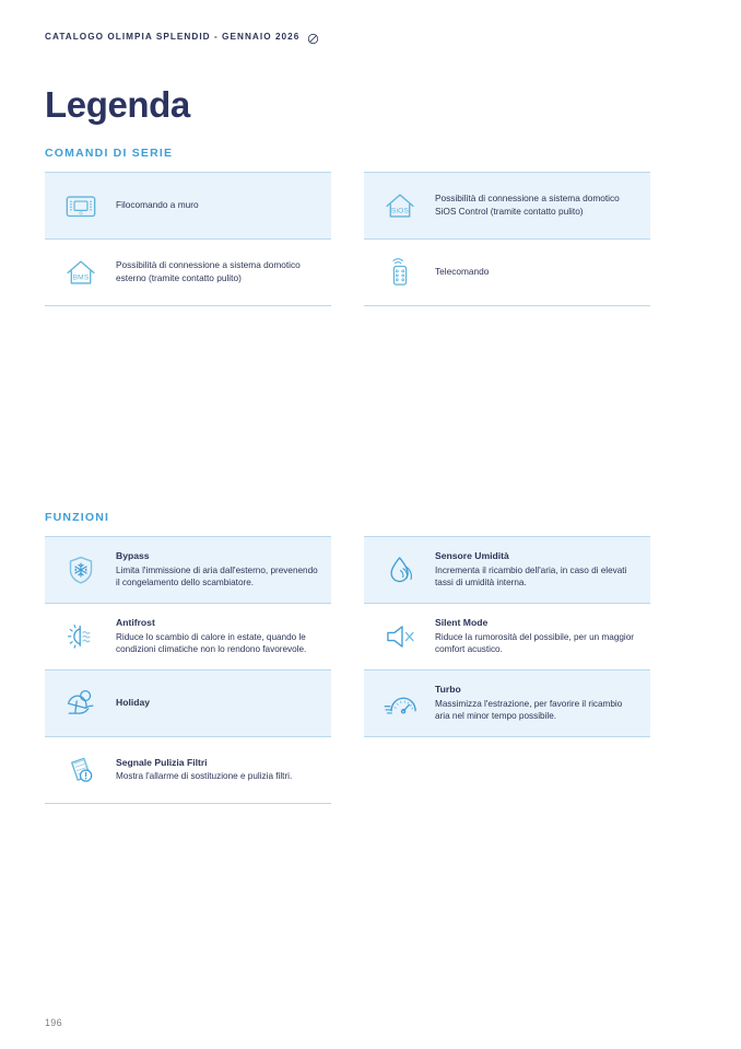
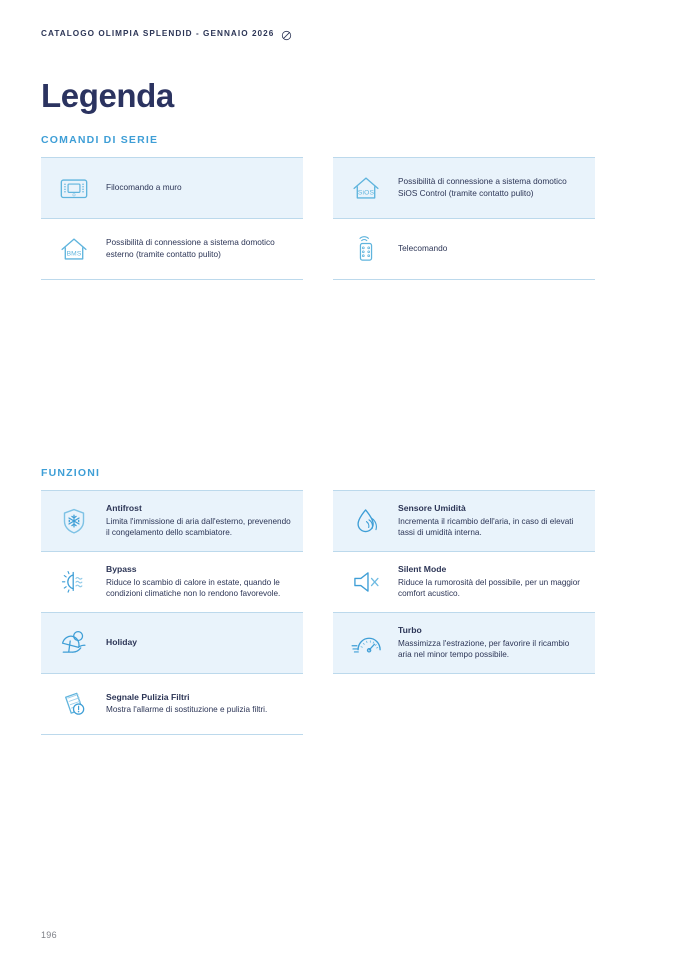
  CATALOGO OLIMPIA SPLENDID - GENNAIO 2026
  Legenda
  COMANDI DI SERIE
  Filocomando a muro
  Possibilità di connessione a sistema domotico esterno (tramite contatto pulito)
  Possibilità di connessione a sistema domotico SiOS Control (tramite contatto pulito)
  Telecomando
  FUNZIONI
- Bypass
+ Antifrost
  Limita l'immissione di aria dall'esterno, prevenendo il congelamento dello scambiatore.
- Antifrost
+ Bypass
  Riduce lo scambio di calore in estate, quando le condizioni climatiche non lo rendono favorevole.
  Holiday
  Segnale Pulizia Filtri
  Mostra l'allarme di sostituzione e pulizia filtri.
  Sensore Umidità
  Incrementa il ricambio dell'aria, in caso di elevati tassi di umidità interna.
  Silent Mode
  Riduce la rumorosità del possibile, per un maggior comfort acustico.
  Turbo
  Massimizza l'estrazione, per favorire il ricambio aria nel minor tempo possibile.
  196
